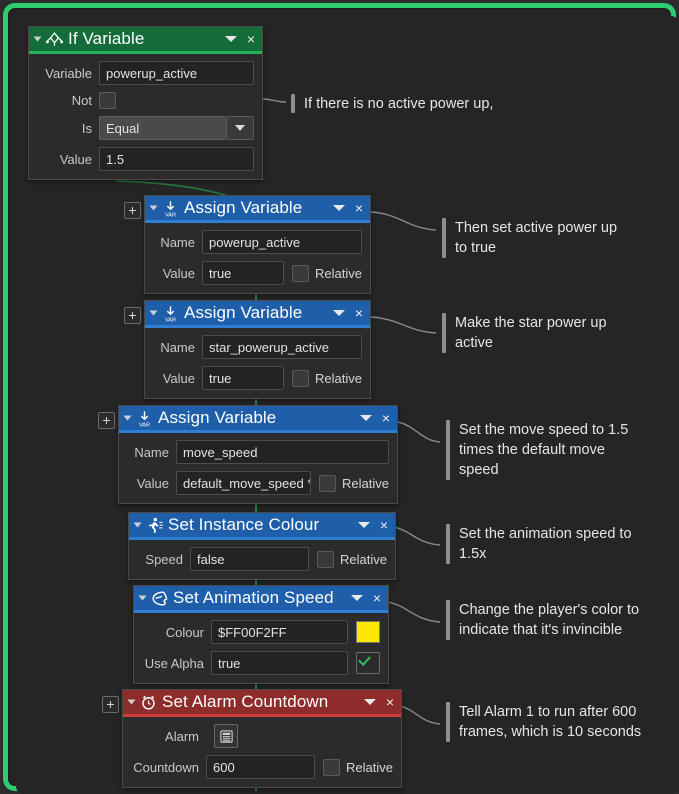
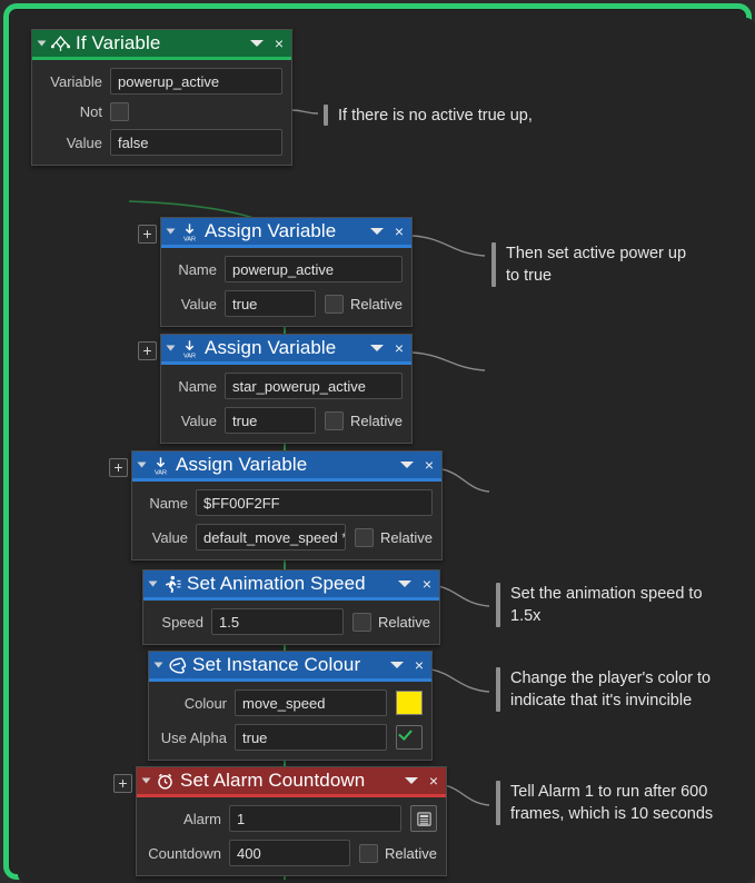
  If Variable
  ×
  Variable
  powerup_active
  Not
- Is
- Equal
  Value
- 1.5
+ false
  +
  Assign Variable
  ×
  Name
  powerup_active
  Value
  true
  Relative
  +
  Assign Variable
  ×
  Name
  star_powerup_active
  Value
  true
  Relative
  +
  Assign Variable
  ×
  Name
- move_speed
+ $FF00F2FF
  Value
  default_move_speed *
  Relative
- Set Instance Colour
+ Set Animation Speed
  ×
  Speed
- false
+ 1.5
  Relative
- Set Animation Speed
+ Set Instance Colour
  ×
  Colour
- $FF00F2FF
+ move_speed
  Use Alpha
  true
  +
  Set Alarm Countdown
  ×
  Alarm
+ 1
  Countdown
- 600
+ 400
  Relative
- If there is no active power up,
+ If there is no active true up,
  Then set active power up
  to true
- Make the star power up
- active
- Set the move speed to 1.5
- times the default move
- speed
  Set the animation speed to
  1.5x
  Change the player's color to
  indicate that it's invincible
  Tell Alarm 1 to run after 600
  frames, which is 10 seconds
